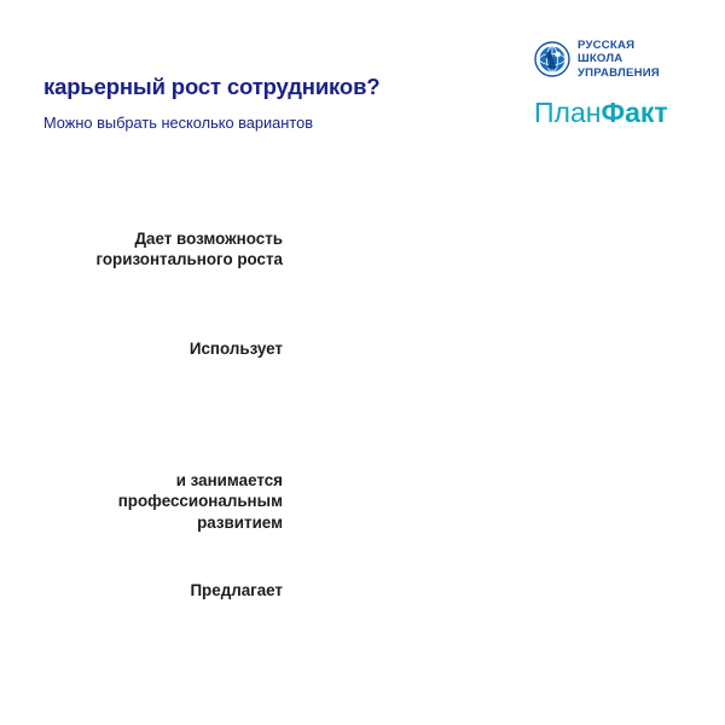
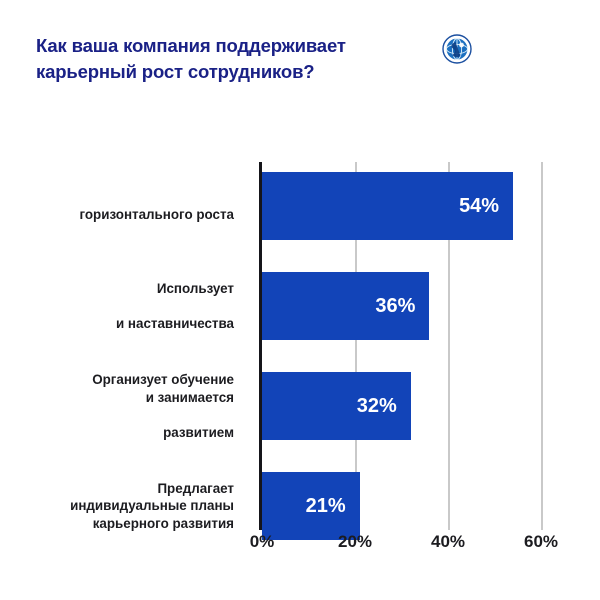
+ Как ваша компания поддерживает
  карьерный рост сотрудников?
- Можно выбрать несколько вариантов
- РУССКАЯ
- ШКОЛА
- УПРАВЛЕНИЯ
- ПланФакт
- Дает возможность
  горизонтального роста
  Использует
+ и наставничества
+ Организует обучение
  и занимается
- профессиональным
  развитием
  Предлагает
+ индивидуальные планы
+ карьерного развития
+ 54%
+ 36%
+ 32%
+ 21%
+ 0%
+ 20%
+ 40%
+ 60%
